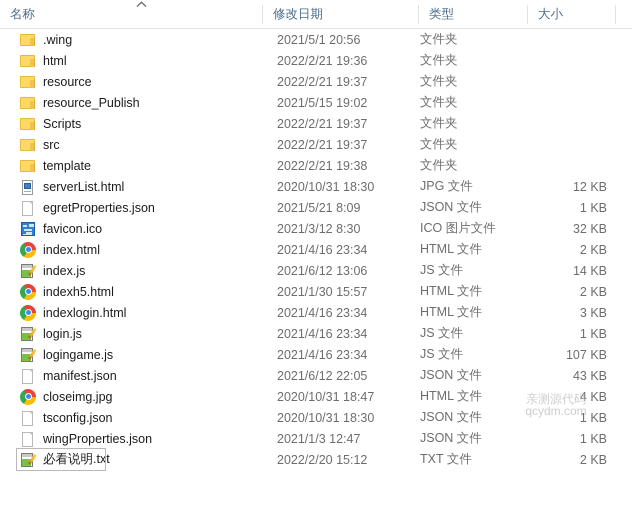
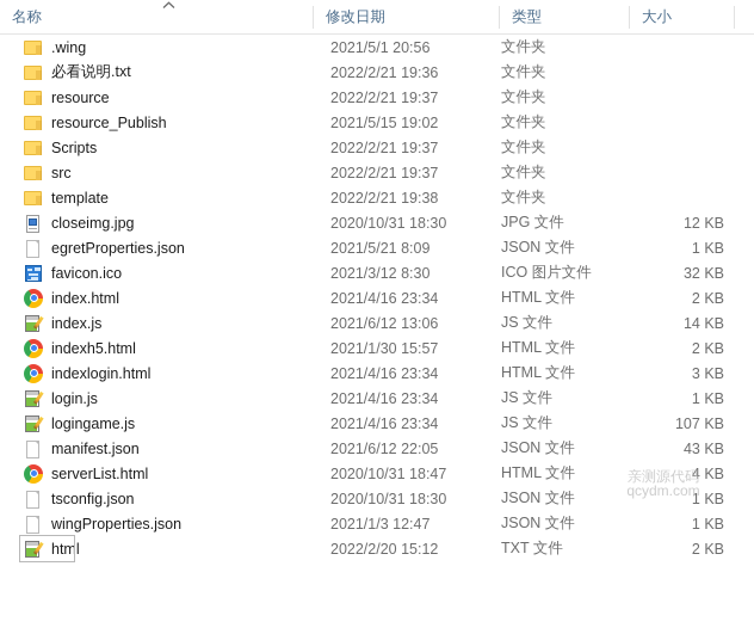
  名称
  修改日期
  类型
  大小
  .wing
  2021/5/1 20:56
  文件夹
- html
+ 必看说明.txt
  2022/2/21 19:36
  文件夹
  resource
  2022/2/21 19:37
  文件夹
  resource_Publish
  2021/5/15 19:02
  文件夹
  Scripts
  2022/2/21 19:37
  文件夹
  src
  2022/2/21 19:37
  文件夹
  template
  2022/2/21 19:38
  文件夹
- serverList.html
+ closeimg.jpg
  2020/10/31 18:30
  JPG 文件
  12 KB
  egretProperties.json
  2021/5/21 8:09
  JSON 文件
  1 KB
  favicon.ico
  2021/3/12 8:30
  ICO 图片文件
  32 KB
  index.html
  2021/4/16 23:34
  HTML 文件
  2 KB
  index.js
  2021/6/12 13:06
  JS 文件
  14 KB
  indexh5.html
  2021/1/30 15:57
  HTML 文件
  2 KB
  indexlogin.html
  2021/4/16 23:34
  HTML 文件
  3 KB
  login.js
  2021/4/16 23:34
  JS 文件
  1 KB
  logingame.js
  2021/4/16 23:34
  JS 文件
  107 KB
  manifest.json
  2021/6/12 22:05
  JSON 文件
  43 KB
- closeimg.jpg
+ serverList.html
  2020/10/31 18:47
  HTML 文件
  4 KB
  tsconfig.json
  2020/10/31 18:30
  JSON 文件
  1 KB
  wingProperties.json
  2021/1/3 12:47
  JSON 文件
  1 KB
- 必看说明.txt
+ html
  2022/2/20 15:12
  TXT 文件
  2 KB
  亲测源代码
  qcydm.com
